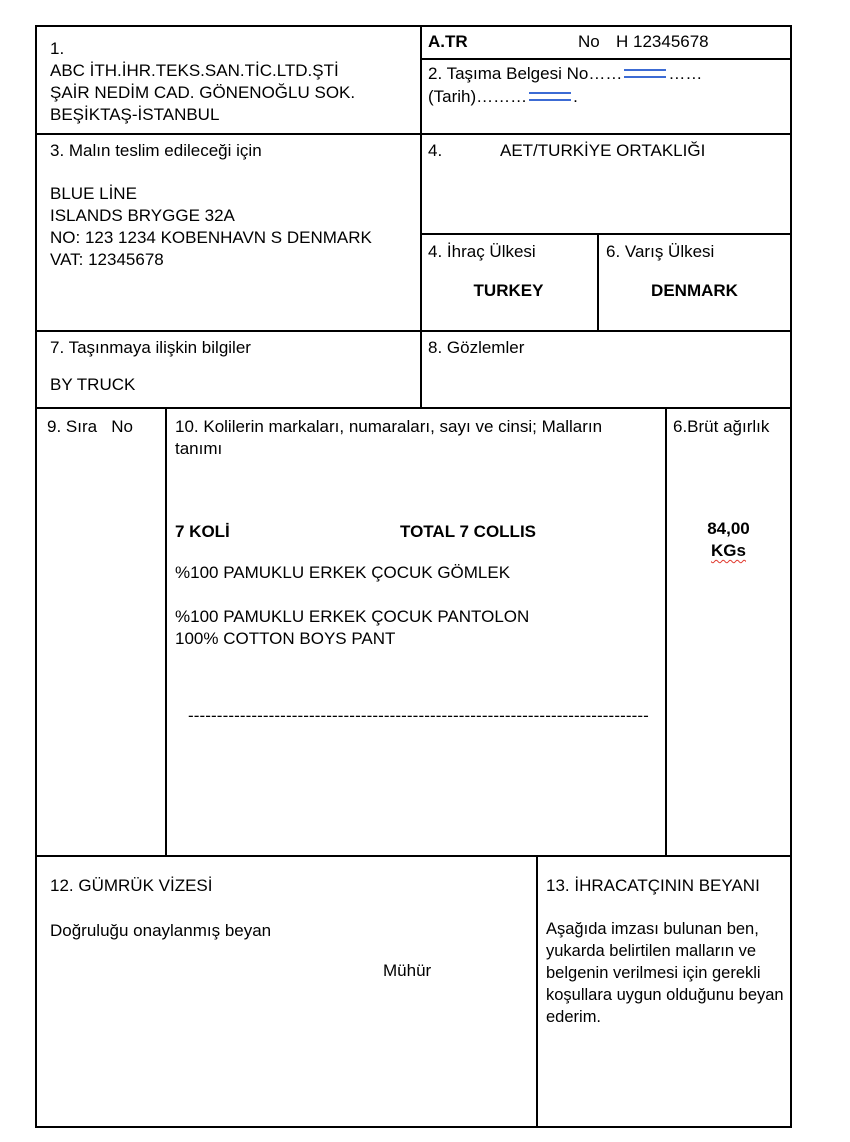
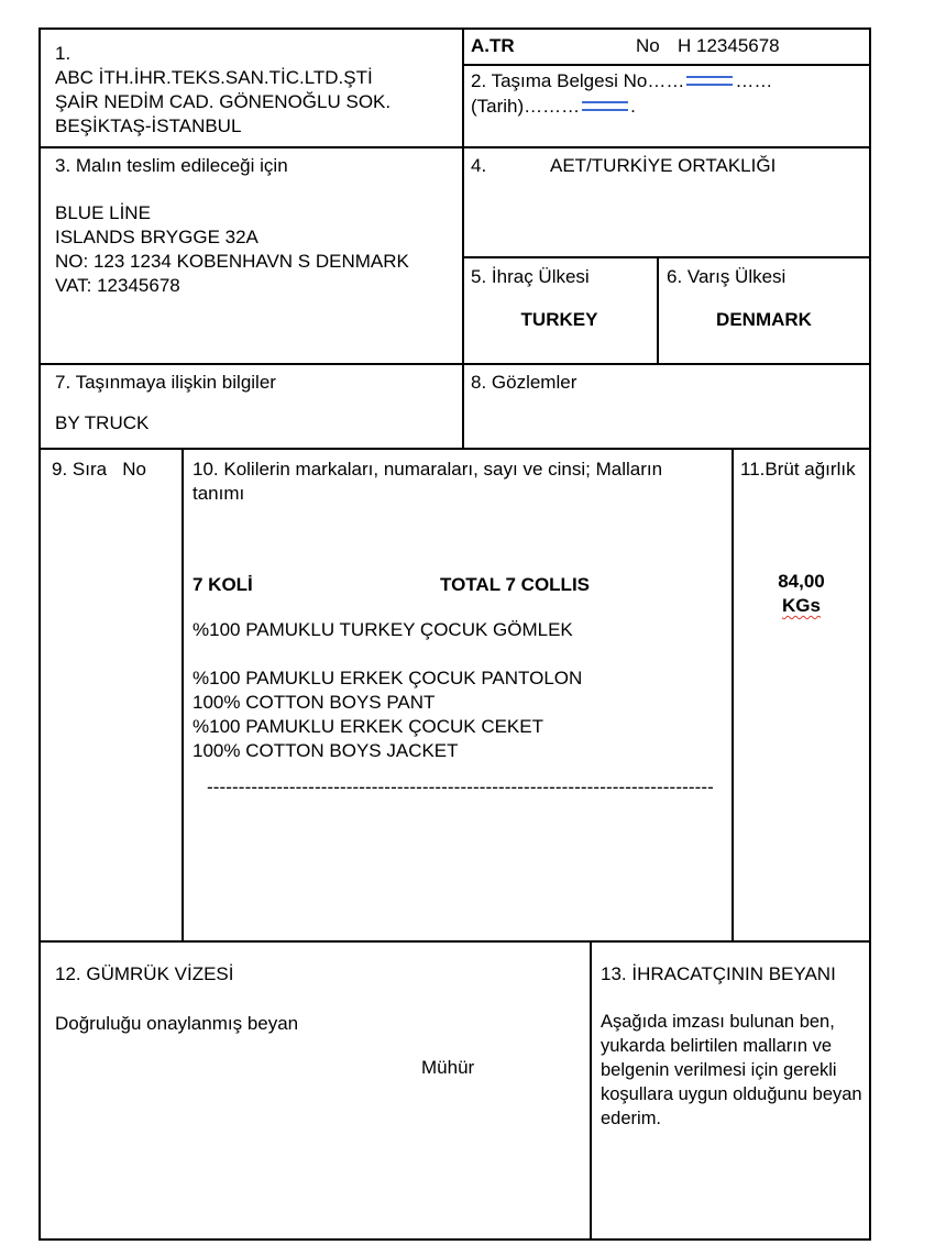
  1.
  ABC İTH.İHR.TEKS.SAN.TİC.LTD.ŞTİ
  ŞAİR NEDİM CAD. GÖNENOĞLU SOK.
  BEŞİKTAŞ-İSTANBUL
  A.TR
  No
  H 12345678
  2. Taşıma Belgesi No…… ……
  (Tarih)……… .
  3. Malın teslim edileceği için
  BLUE LİNE
  ISLANDS BRYGGE 32A
  NO: 123 1234 KOBENHAVN S DENMARK
  VAT: 12345678
  4.
  AET/TURKİYE ORTAKLIĞI
- 4. İhraç Ülkesi
+ 5. İhraç Ülkesi
  TURKEY
  6. Varış Ülkesi
  DENMARK
  7. Taşınmaya ilişkin bilgiler
  BY TRUCK
  8. Gözlemler
  9. Sıra No
  10. Kolilerin markaları, numaraları, sayı ve cinsi; Malların tanımı
  7 KOLİ
  TOTAL 7 COLLIS
- %100 PAMUKLU ERKEK ÇOCUK GÖMLEK
+ %100 PAMUKLU TURKEY ÇOCUK GÖMLEK
  %100 PAMUKLU ERKEK ÇOCUK PANTOLON
  100% COTTON BOYS PANT
+ %100 PAMUKLU ERKEK ÇOCUK CEKET
+ 100% COTTON BOYS JACKET
  --------------------------------------------------------------------------------
- 6.Brüt ağırlık
+ 11.Brüt ağırlık
  84,00
  KGs
  12. GÜMRÜK VİZESİ
  Doğruluğu onaylanmış beyan
  Mühür
  13. İHRACATÇININ BEYANI
  Aşağıda imzası bulunan ben, yukarda belirtilen malların ve belgenin verilmesi için gerekli koşullara uygun olduğunu beyan ederim.
